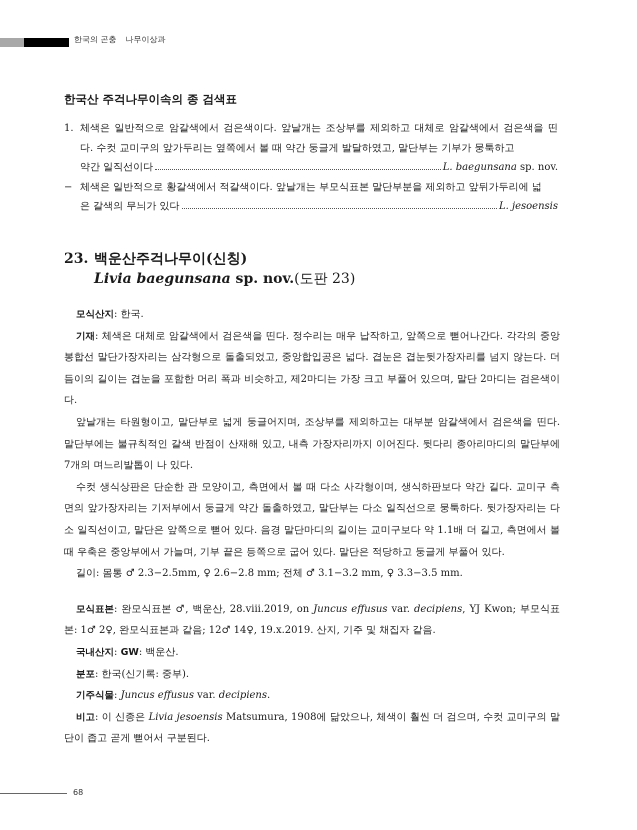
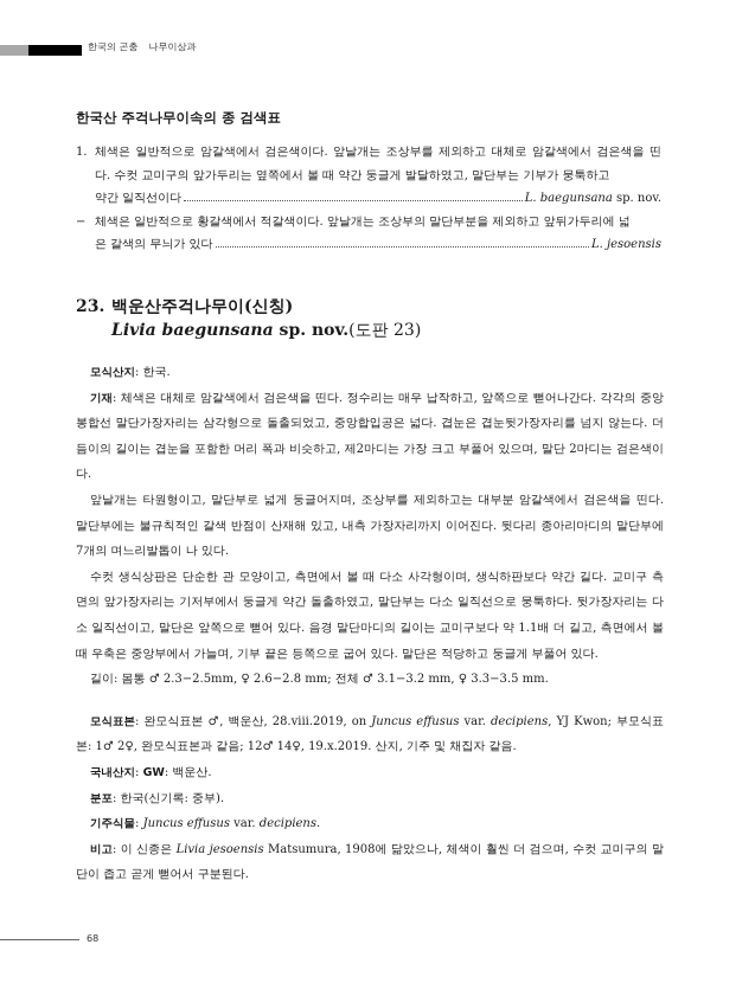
  한국의 곤충 나무이상과
  한국산 주걱나무이속의 종 검색표
  1.
  체색은 일반적으로 암갈색에서 검은색이다. 앞날개는 조상부를 제외하고 대체로 암갈색에서 검은색을 띤다. 수컷 교미구의 앞가두리는 옆쪽에서 볼 때 약간 둥글게 발달하였고, 말단부는 기부가 뭉툭하고
  약간 일직선이다
  L. baegunsana sp. nov.
  −
- 체색은 일반적으로 황갈색에서 적갈색이다. 앞날개는 부모식표본 말단부분을 제외하고 앞뒤가두리에 넓
+ 체색은 일반적으로 황갈색에서 적갈색이다. 앞날개는 조상부의 말단부분을 제외하고 앞뒤가두리에 넓
  은 갈색의 무늬가 있다
  L. jesoensis
  23. 백운산주걱나무이(신칭)
  Livia baegunsana sp. nov.(도판 23)
  모식산지: 한국.
  기재: 체색은 대체로 암갈색에서 검은색을 띤다. 정수리는 매우 납작하고, 앞쪽으로 뻗어나간다. 각각의 중앙봉합선 말단가장자리는 삼각형으로 돌출되었고, 중앙합입공은 넓다. 겹눈은 겹눈뒷가장자리를 넘지 않는다. 더듬이의 길이는 겹눈을 포함한 머리 폭과 비슷하고, 제2마디는 가장 크고 부풀어 있으며, 말단 2마디는 검은색이다.
  앞날개는 타원형이고, 말단부로 넓게 둥글어지며, 조상부를 제외하고는 대부분 암갈색에서 검은색을 띤다. 말단부에는 불규칙적인 갈색 반점이 산재해 있고, 내측 가장자리까지 이어진다. 뒷다리 종아리마디의 말단부에 7개의 며느리발톱이 나 있다.
  수컷 생식상판은 단순한 관 모양이고, 측면에서 볼 때 다소 사각형이며, 생식하판보다 약간 길다. 교미구 측면의 앞가장자리는 기저부에서 둥글게 약간 돌출하였고, 말단부는 다소 일직선으로 뭉툭하다. 뒷가장자리는 다소 일직선이고, 말단은 앞쪽으로 뻗어 있다. 음경 말단마디의 길이는 교미구보다 약 1.1배 더 길고, 측면에서 볼 때 우축은 중앙부에서 가늘며, 기부 끝은 등쪽으로 굽어 있다. 말단은 적당하고 둥글게 부풀어 있다.
  길이: 몸통 ♂ 2.3−2.5mm, ♀ 2.6−2.8 mm; 전체 ♂ 3.1−3.2 mm, ♀ 3.3−3.5 mm.
  모식표본: 완모식표본 ♂, 백운산, 28.viii.2019, on Juncus effusus var. decipiens, YJ Kwon; 부모식표본: 1♂ 2♀, 완모식표본과 같음; 12♂ 14♀, 19.x.2019. 산지, 기주 및 채집자 같음.
  국내산지: GW: 백운산.
  분포: 한국(신기록: 중부).
  기주식물: Juncus effusus var. decipiens.
  비고: 이 신종은 Livia jesoensis Matsumura, 1908에 닮았으나, 체색이 훨씬 더 검으며, 수컷 교미구의 말단이 좁고 곧게 뻗어서 구분된다.
  68
